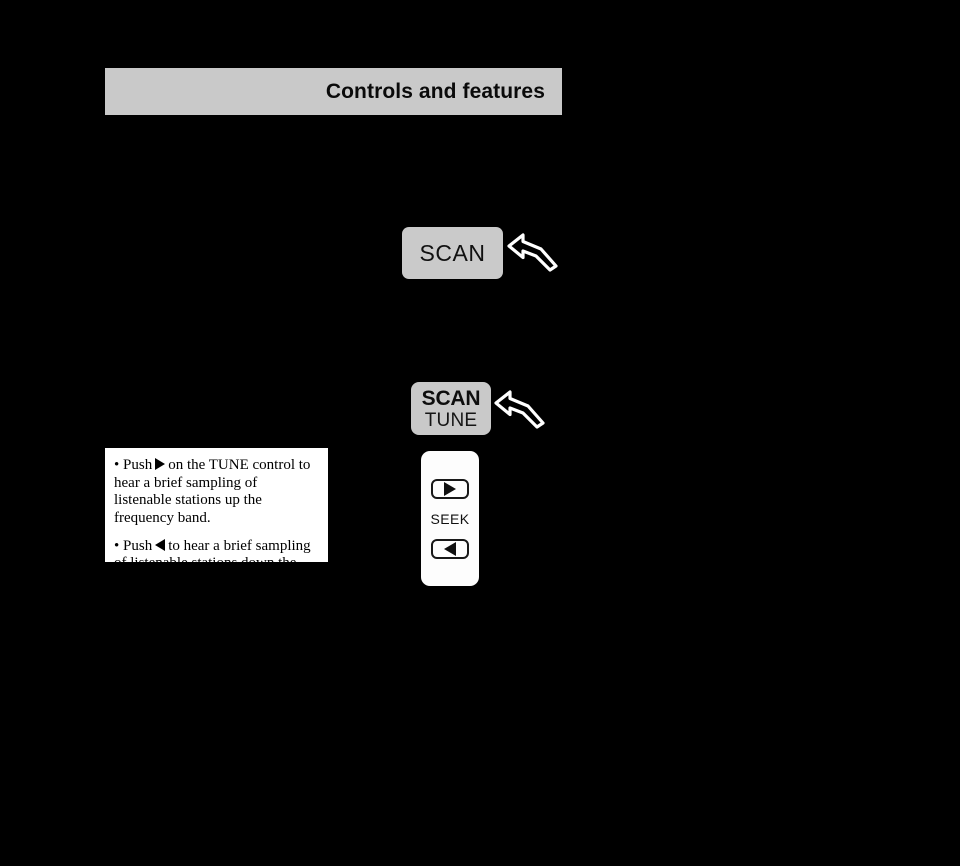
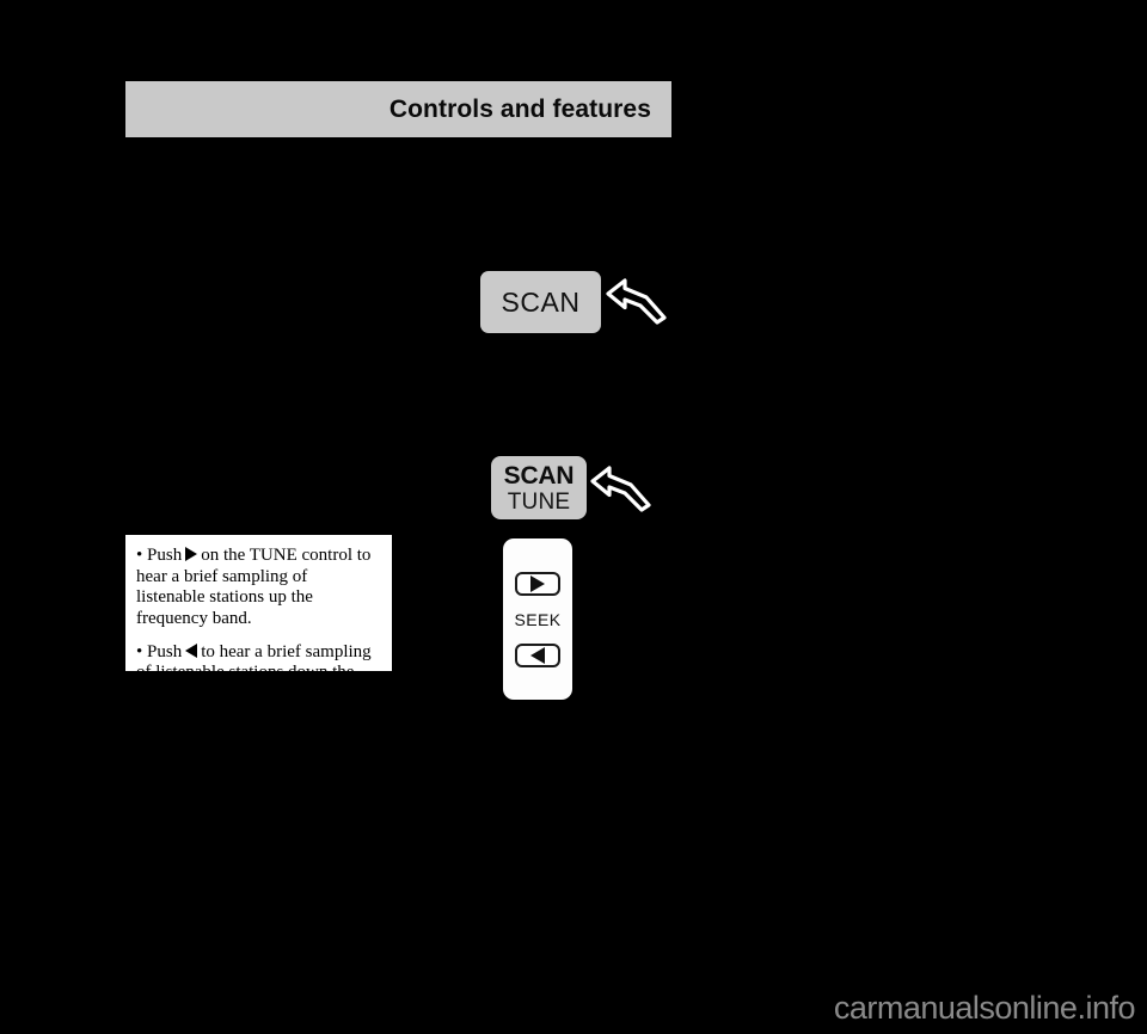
  Controls and features
  SCAN
  SCAN
  TUNE
  SEEK
  • Push on the TUNE control to hear a brief sampling of listenable stations up the frequency band.
  • Push to hear a brief sampling of listenable stations down the
+ carmanualsonline.info
